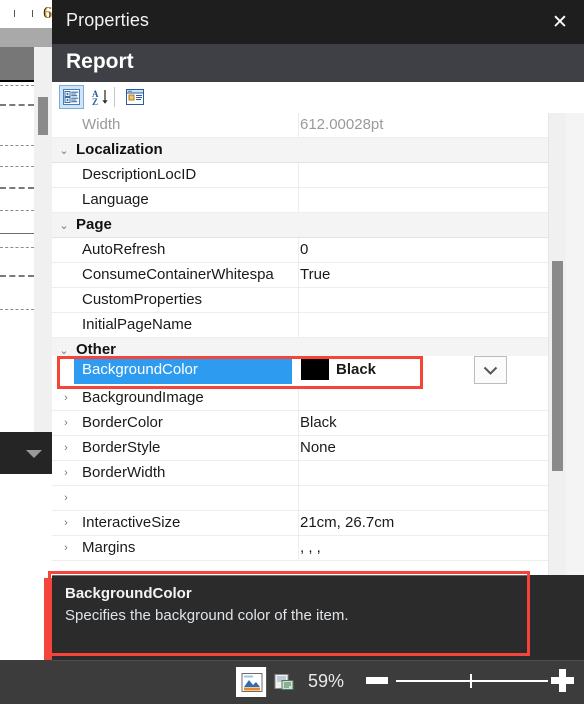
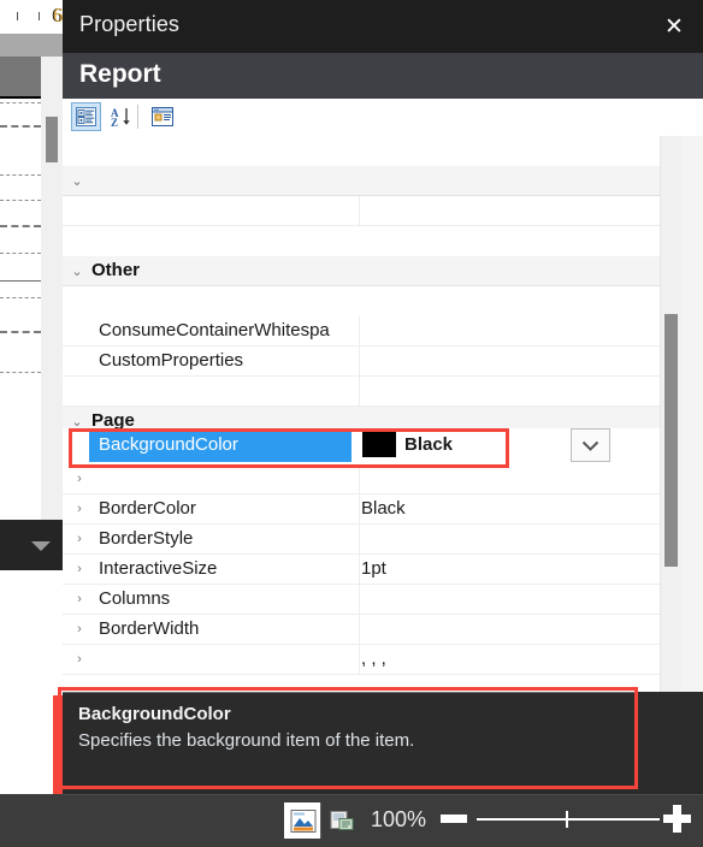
  6
  Properties
  ✕
  Report
  A
  Z
- Width
- 612.00028pt
  ⌄
- Localization
- DescriptionLocID
- Language
  ⌄
- Page
+ Other
- AutoRefresh
- 0
  ConsumeContainerWhitespa
- True
  CustomProperties
- InitialPageName
  ⌄
- Other
+ Page
  BackgroundColor
  Black
  ›
- BackgroundImage
  ›
  BorderColor
  Black
  ›
  BorderStyle
- None
  ›
- BorderWidth
+ InteractiveSize
+ 1pt
  ›
+ Columns
  ›
- InteractiveSize
+ BorderWidth
- 21cm, 26.7cm
  ›
- Margins
  , , ,
  BackgroundColor
- Specifies the background color of the item.
+ Specifies the background item of the item.
- 59%
+ 100%
